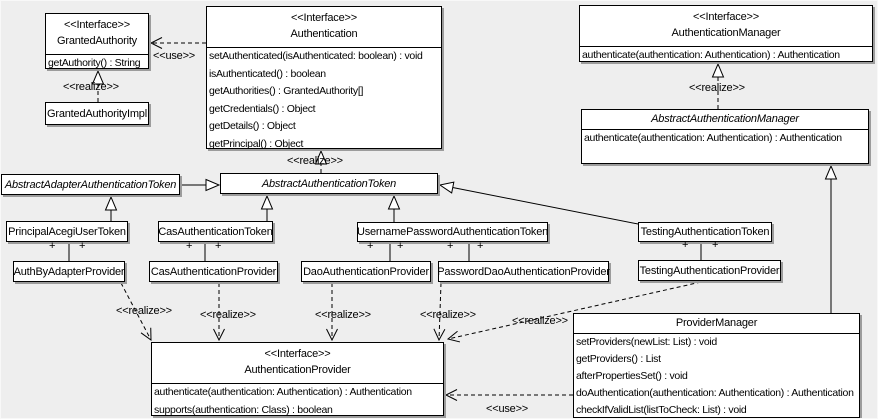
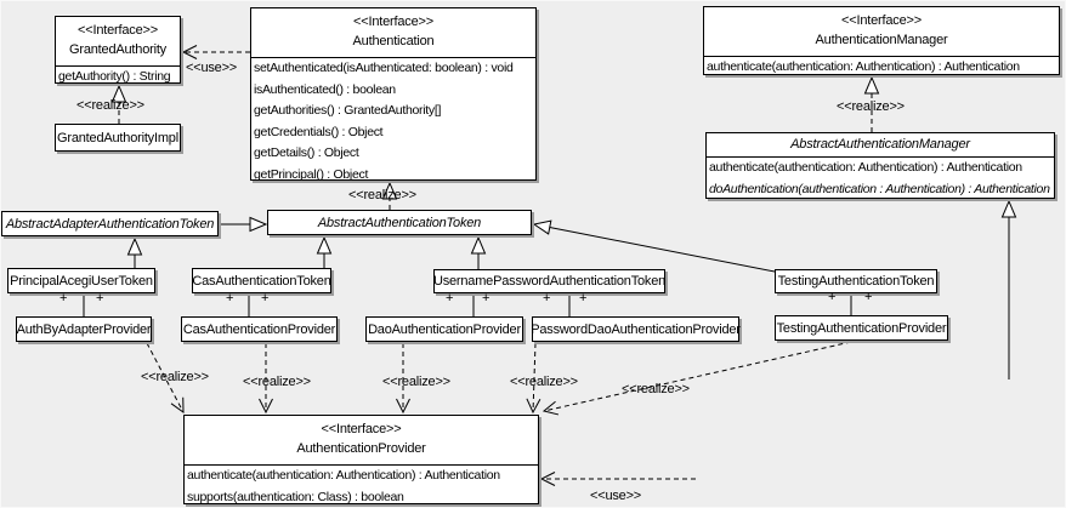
  <<Interface>>
  GrantedAuthority
  getAuthority() : String
  GrantedAuthorityImpl
  <<Interface>>
  Authentication
  setAuthenticated(isAuthenticated: boolean) : void
  isAuthenticated() : boolean
  getAuthorities() : GrantedAuthority[]
  getCredentials() : Object
  getDetails() : Object
  getPrincipal() : Object
  <<Interface>>
  AuthenticationManager
  authenticate(authentication: Authentication) : Authentication
  AbstractAuthenticationManager
  authenticate(authentication: Authentication) : Authentication
+ doAuthentication(authentication : Authentication) : Authentication
  AbstractAdapterAuthenticationToken
  AbstractAuthenticationToken
  PrincipalAcegiUserToken
  CasAuthenticationToken
  UsernamePasswordAuthenticationToken
  TestingAuthenticationToken
  AuthByAdapterProvider
  CasAuthenticationProvider
  DaoAuthenticationProvider
  PasswordDaoAuthenticationProvider
  TestingAuthenticationProvider
  <<Interface>>
  AuthenticationProvider
  authenticate(authentication: Authentication) : Authentication
  supports(authentication: Class) : boolean
- ProviderManager
- setProviders(newList: List) : void
- getProviders() : List
- afterPropertiesSet() : void
- doAuthentication(authentication: Authentication) : Authentication
- checkIfValidList(listToCheck: List) : void
  <<use>>
  <<realize>>
  <<realize>>
  <<realize>>
  <<realize>>
  <<realize>>
  <<realize>>
  <<realize>>
  <<realize>>
  <<use>>
  +
  +
  +
  +
  +
  +
  +
  +
  +
  +
